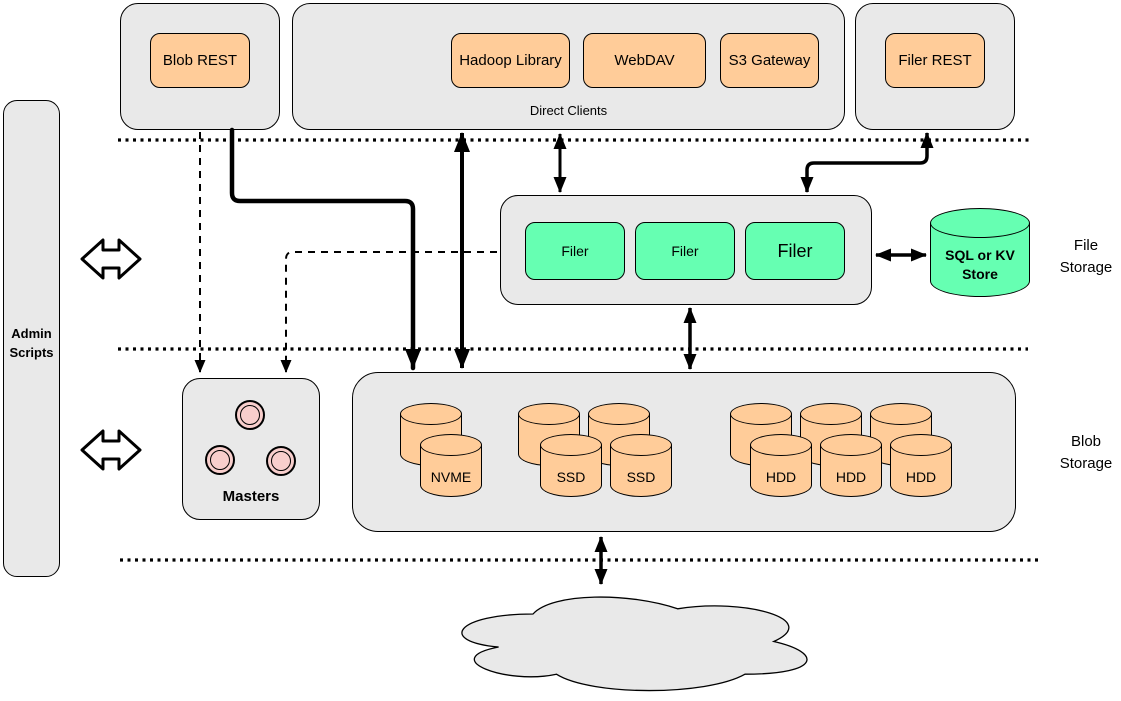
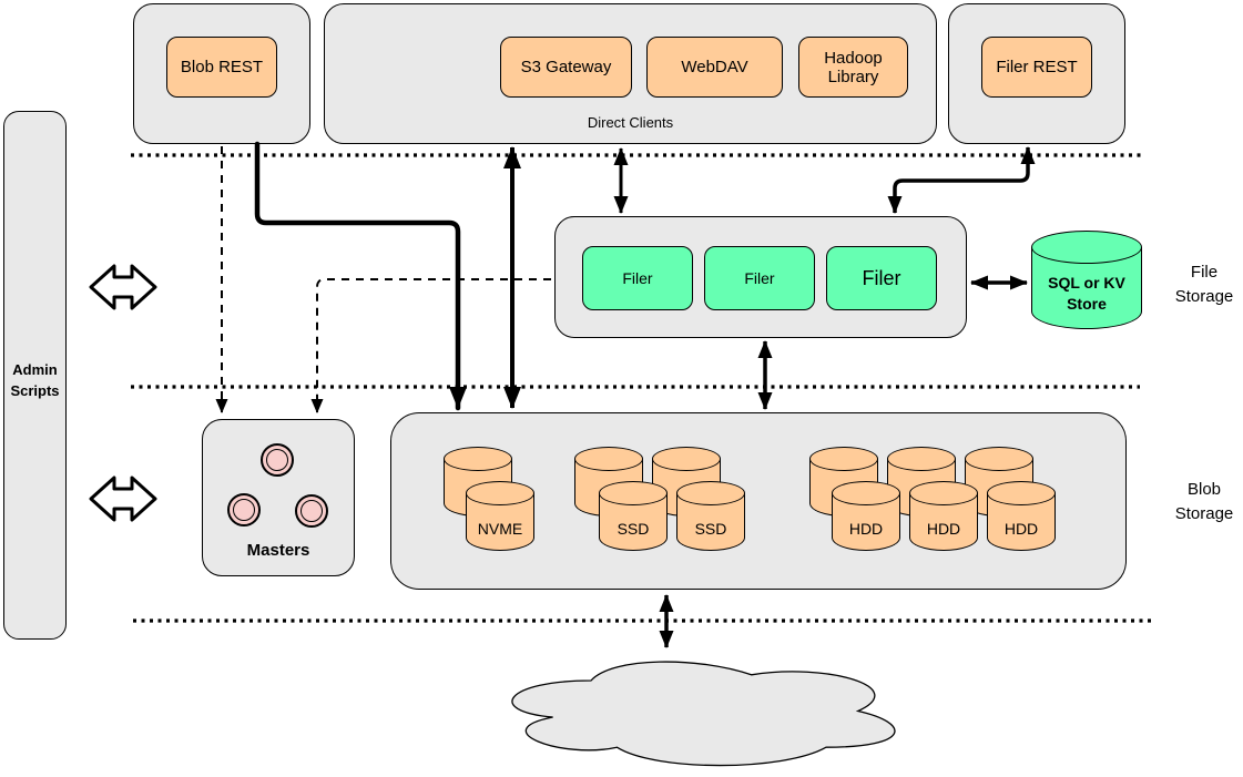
  Blob REST
- Hadoop Library
+ S3 Gateway
  WebDAV
- S3 Gateway
+ Hadoop Library
  Filer REST
  Direct Clients
  Admin
  Scripts
  Filer
  Filer
  Filer
  SQL or KV
  Store
  File
  Storage
  Blob
  Storage
  Masters
  NVME
  SSD
  SSD
  HDD
  HDD
  HDD
